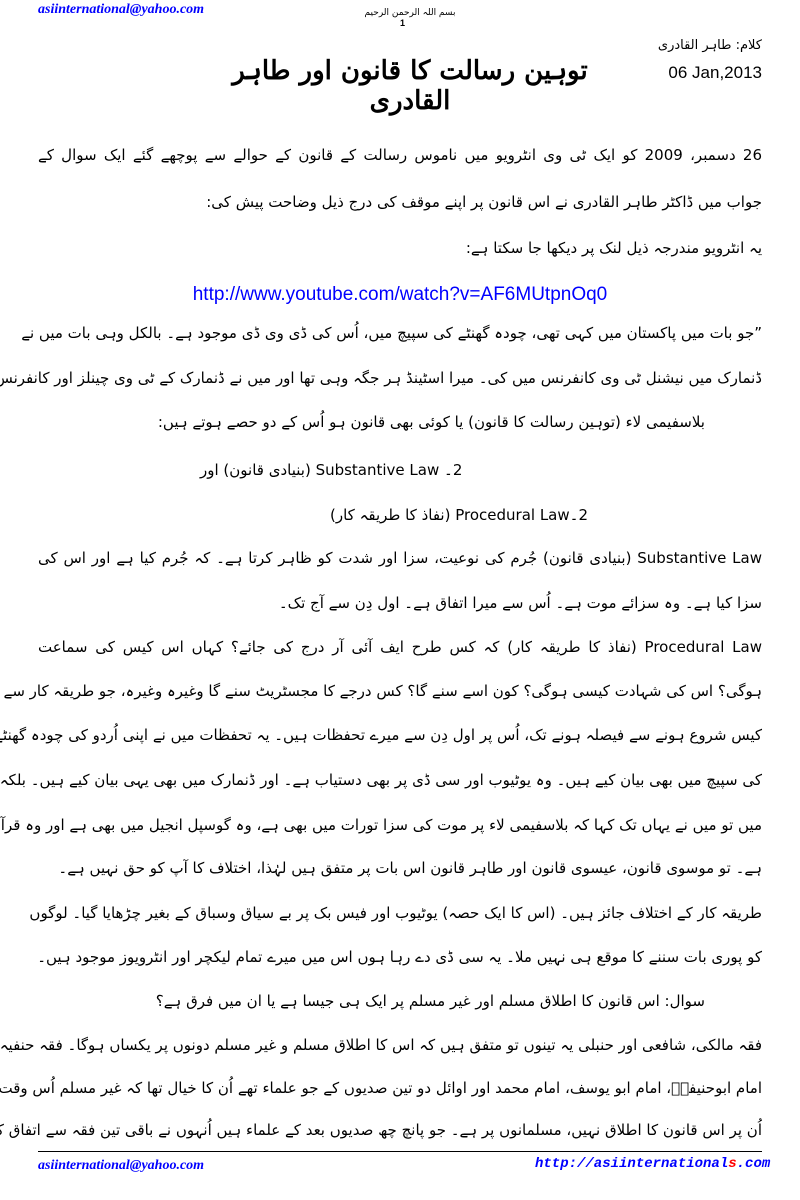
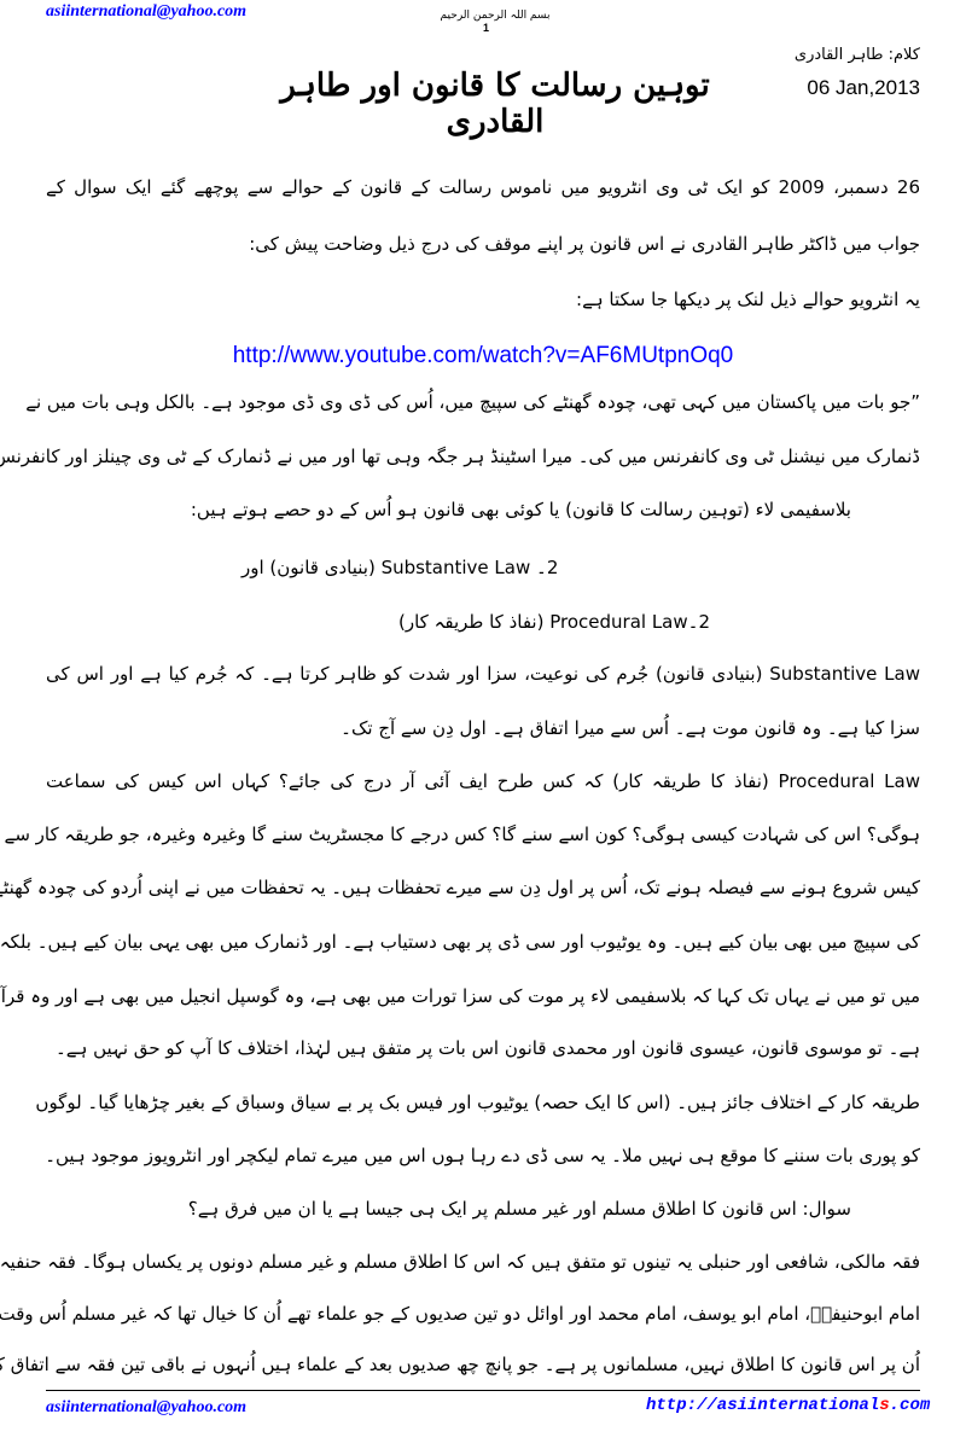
  asiinternational@yahoo.com
  بسم اللہ الرحمن الرحیم
  1
  توہین رسالت کا قانون اور طاہر القادری
  کلام: طاہر القادری
  06 Jan,2013
  26 دسمبر، 2009 کو ایک ٹی وی انٹرویو میں ناموس رسالت کے قانون کے حوالے سے پوچھے گئے ایک سوال کے
  جواب میں ڈاکٹر طاہر القادری نے اس قانون پر اپنے موقف کی درج ذیل وضاحت پیش کی:
- یہ انٹرویو مندرجہ ذیل لنک پر دیکھا جا سکتا ہے:
+ یہ انٹرویو حوالے ذیل لنک پر دیکھا جا سکتا ہے:
  http://www.youtube.com/watch?v=AF6MUtpnOq0
  ”جو بات میں پاکستان میں کہی تھی، چودہ گھنٹے کی سپیچ میں، اُس کی ڈی وی ڈی موجود ہے۔ بالکل وہی بات میں نے
  ڈنمارک میں نیشنل ٹی وی کانفرنس میں کی۔ میرا اسٹینڈ ہر جگہ وہی تھا اور میں نے ڈنمارک کے ٹی وی چینلز اور کانفرنس
  بلاسفیمی لاء (توہین رسالت کا قانون) یا کوئی بھی قانون ہو اُس کے دو حصے ہوتے ہیں:
  2۔ Substantive Law (بنیادی قانون) اور
  2۔Procedural Law (نفاذ کا طریقہ کار)
  Substantive Law (بنیادی قانون) جُرم کی نوعیت، سزا اور شدت کو ظاہر کرتا ہے۔ کہ جُرم کیا ہے اور اس کی
- سزا کیا ہے۔ وہ سزائے موت ہے۔ اُس سے میرا اتفاق ہے۔ اول دِن سے آج تک۔
+ سزا کیا ہے۔ وہ قانون موت ہے۔ اُس سے میرا اتفاق ہے۔ اول دِن سے آج تک۔
  Procedural Law (نفاذ کا طریقہ کار) کہ کس طرح ایف آئی آر درج کی جائے؟ کہاں اس کیس کی سماعت
  ہوگی؟ اس کی شہادت کیسی ہوگی؟ کون اسے سنے گا؟ کس درجے کا مجسٹریٹ سنے گا وغیرہ وغیرہ، جو طریقہ کار سے
  کیس شروع ہونے سے فیصلہ ہونے تک، اُس پر اول دِن سے میرے تحفظات ہیں۔ یہ تحفظات میں نے اپنی اُردو کی چودہ گھنٹ
  کی سپیچ میں بھی بیان کیے ہیں۔ وہ یوٹیوب اور سی ڈی پر بھی دستیاب ہے۔ اور ڈنمارک میں بھی یہی بیان کیے ہیں۔ بلکہ
  میں تو میں نے یہاں تک کہا کہ بلاسفیمی لاء پر موت کی سزا تورات میں بھی ہے، وہ گوسپل انجیل میں بھی ہے اور وہ قرآ
- ہے۔ تو موسوی قانون، عیسوی قانون اور طاہر قانون اس بات پر متفق ہیں لہٰذا، اختلاف کا آپ کو حق نہیں ہے۔
+ ہے۔ تو موسوی قانون، عیسوی قانون اور محمدی قانون اس بات پر متفق ہیں لہٰذا، اختلاف کا آپ کو حق نہیں ہے۔
  طریقہ کار کے اختلاف جائز ہیں۔ (اس کا ایک حصہ) یوٹیوب اور فیس بک پر بے سیاق وسباق کے بغیر چڑھایا گیا۔ لوگوں
  کو پوری بات سننے کا موقع ہی نہیں ملا۔ یہ سی ڈی دے رہا ہوں اس میں میرے تمام لیکچر اور انٹرویوز موجود ہیں۔
  سوال: اس قانون کا اطلاق مسلم اور غیر مسلم پر ایک ہی جیسا ہے یا ان میں فرق ہے؟
  فقہ مالکی، شافعی اور حنبلی یہ تینوں تو متفق ہیں کہ اس کا اطلاق مسلم و غیر مسلم دونوں پر یکساں ہوگا۔ فقہ حنفیہ
  امام ابوحنیفہؒ، امام ابو یوسف، امام محمد اور اوائل دو تین صدیوں کے جو علماء تھے اُن کا خیال تھا کہ غیر مسلم اُس وقت
  اُن پر اس قانون کا اطلاق نہیں، مسلمانوں پر ہے۔ جو پانچ چھ صدیوں بعد کے علماء ہیں اُنہوں نے باقی تین فقہ سے اتفاق ک
  asiinternational@yahoo.com
  http://asiinternationals.com
